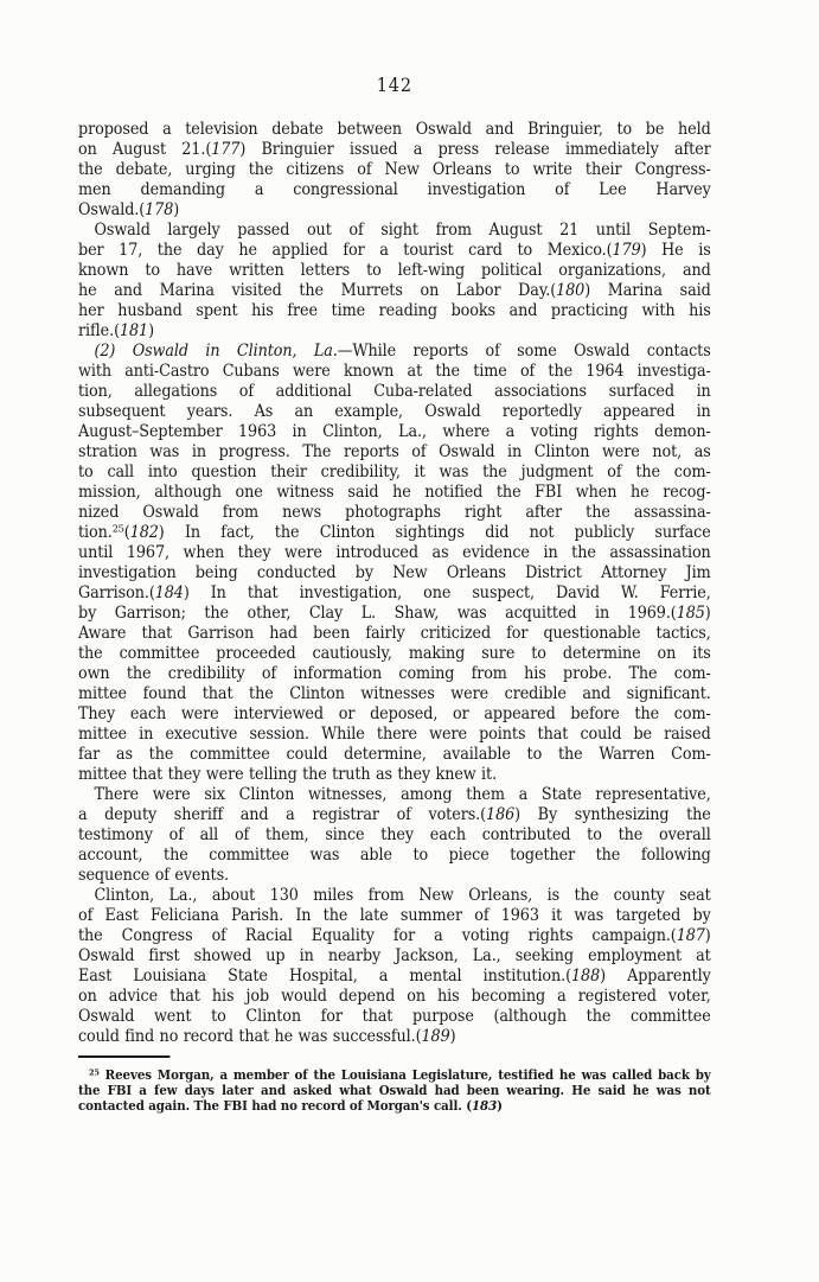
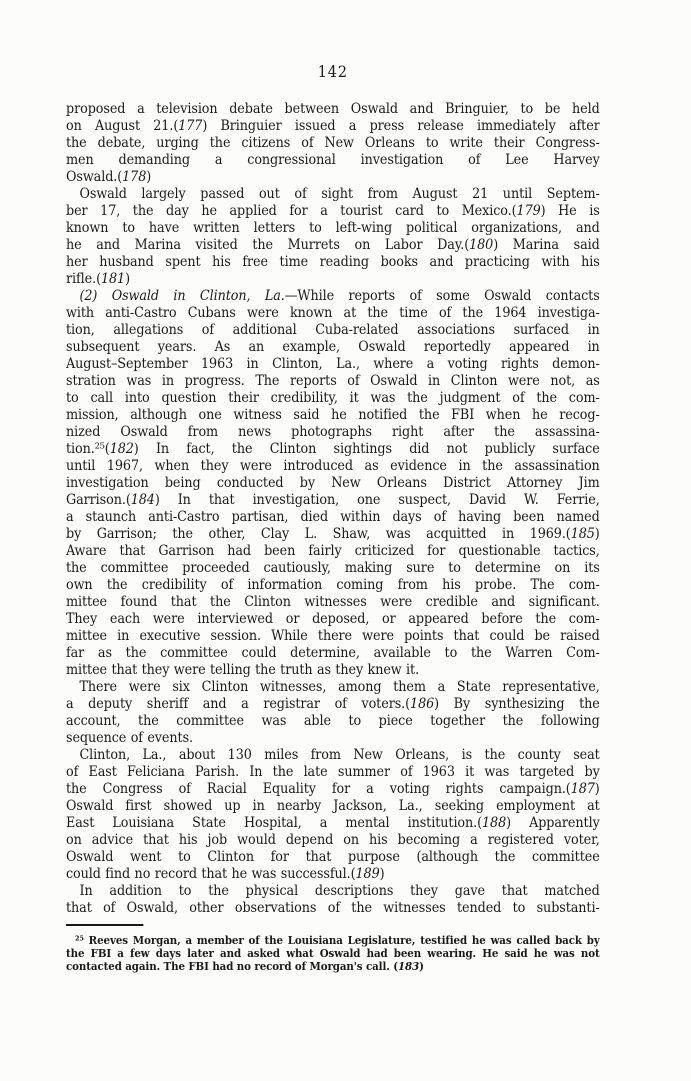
  142
  proposed a television debate between Oswald and Bringuier, to be held
  on August 21.(177) Bringuier issued a press release immediately after
  the debate, urging the citizens of New Orleans to write their Congress-
  men demanding a congressional investigation of Lee Harvey
  Oswald.(178)
  Oswald largely passed out of sight from August 21 until Septem-
  ber 17, the day he applied for a tourist card to Mexico.(179) He is
  known to have written letters to left-wing political organizations, and
  he and Marina visited the Murrets on Labor Day.(180) Marina said
  her husband spent his free time reading books and practicing with his
  rifle.(181)
  (2) Oswald in Clinton, La.—While reports of some Oswald contacts
  with anti-Castro Cubans were known at the time of the 1964 investiga-
  tion, allegations of additional Cuba-related associations surfaced in
  subsequent years. As an example, Oswald reportedly appeared in
  August–September 1963 in Clinton, La., where a voting rights demon-
  stration was in progress. The reports of Oswald in Clinton were not, as
  to call into question their credibility, it was the judgment of the com-
  mission, although one witness said he notified the FBI when he recog-
  nized Oswald from news photographs right after the assassina-
  tion.²⁵(182) In fact, the Clinton sightings did not publicly surface
  until 1967, when they were introduced as evidence in the assassination
  investigation being conducted by New Orleans District Attorney Jim
  Garrison.(184) In that investigation, one suspect, David W. Ferrie,
+ a staunch anti-Castro partisan, died within days of having been named
  by Garrison; the other, Clay L. Shaw, was acquitted in 1969.(185)
  Aware that Garrison had been fairly criticized for questionable tactics,
  the committee proceeded cautiously, making sure to determine on its
  own the credibility of information coming from his probe. The com-
  mittee found that the Clinton witnesses were credible and significant.
  They each were interviewed or deposed, or appeared before the com-
  mittee in executive session. While there were points that could be raised
  far as the committee could determine, available to the Warren Com-
  mittee that they were telling the truth as they knew it.
  There were six Clinton witnesses, among them a State representative,
  a deputy sheriff and a registrar of voters.(186) By synthesizing the
- testimony of all of them, since they each contributed to the overall
  account, the committee was able to piece together the following
  sequence of events.
  Clinton, La., about 130 miles from New Orleans, is the county seat
  of East Feliciana Parish. In the late summer of 1963 it was targeted by
  the Congress of Racial Equality for a voting rights campaign.(187)
  Oswald first showed up in nearby Jackson, La., seeking employment at
  East Louisiana State Hospital, a mental institution.(188) Apparently
  on advice that his job would depend on his becoming a registered voter,
  Oswald went to Clinton for that purpose (although the committee
  could find no record that he was successful.(189)
+ In addition to the physical descriptions they gave that matched
+ that of Oswald, other observations of the witnesses tended to substanti-
  ²⁵ Reeves Morgan, a member of the Louisiana Legislature, testified he was called back by
  the FBI a few days later and asked what Oswald had been wearing. He said he was not
  contacted again. The FBI had no record of Morgan's call. (183)
